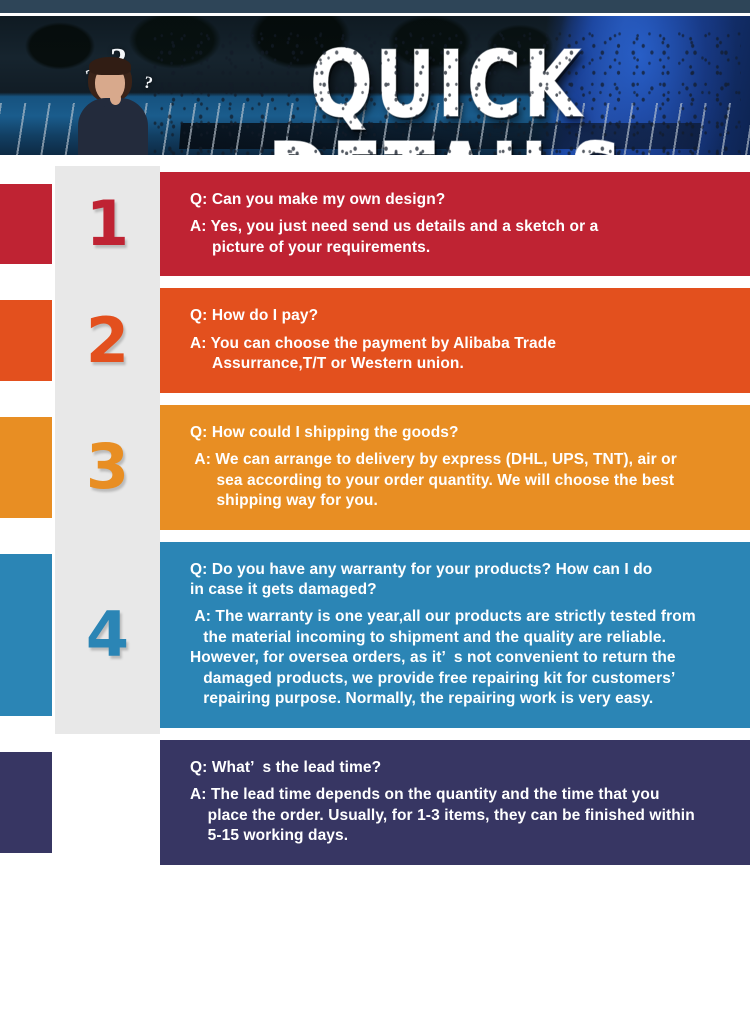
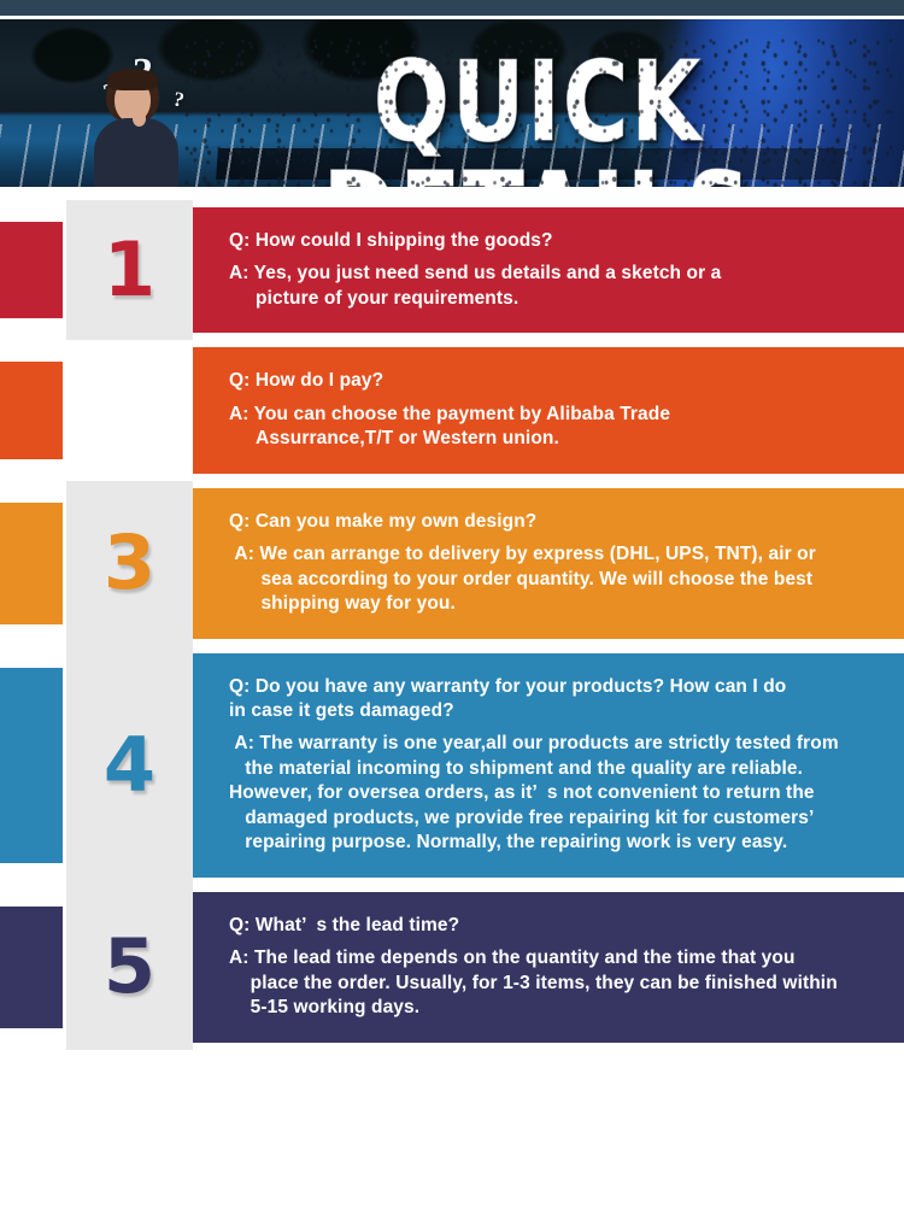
  1
- Q: Can you make my own design?
+ Q: How could I shipping the goods?
  A: Yes, you just need send us details and a sketch or a
  picture of your requirements.
- 2
  Q: How do I pay?
  A: You can choose the payment by Alibaba Trade
  Assurrance,T/T or Western union.
  3
- Q: How could I shipping the goods?
+ Q: Can you make my own design?
  A: We can arrange to delivery by express (DHL, UPS, TNT), air or
  sea according to your order quantity. We will choose the best
  shipping way for you.
  4
  Q: Do you have any warranty for your products? How can I do
  in case it gets damaged?
  A: The warranty is one year,all our products are strictly tested from
  the material incoming to shipment and the quality are reliable.
  However, for oversea orders, as it’ s not convenient to return the
  damaged products, we provide free repairing kit for customers’
  repairing purpose. Normally, the repairing work is very easy.
+ 5
  Q: What’ s the lead time?
  A: The lead time depends on the quantity and the time that you
  place the order. Usually, for 1-3 items, they can be finished within
  5-15 working days.
